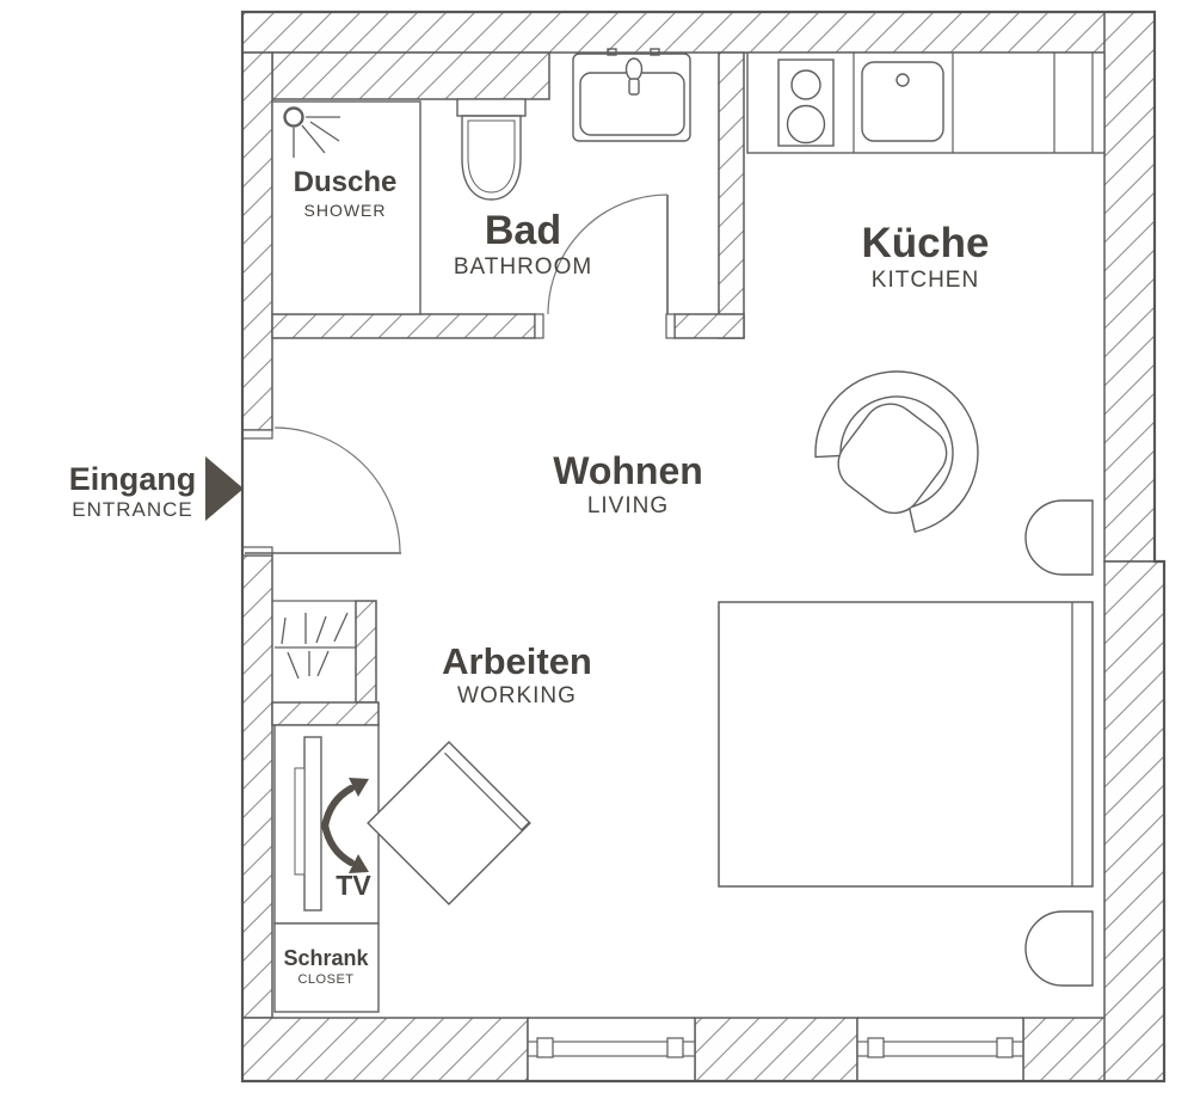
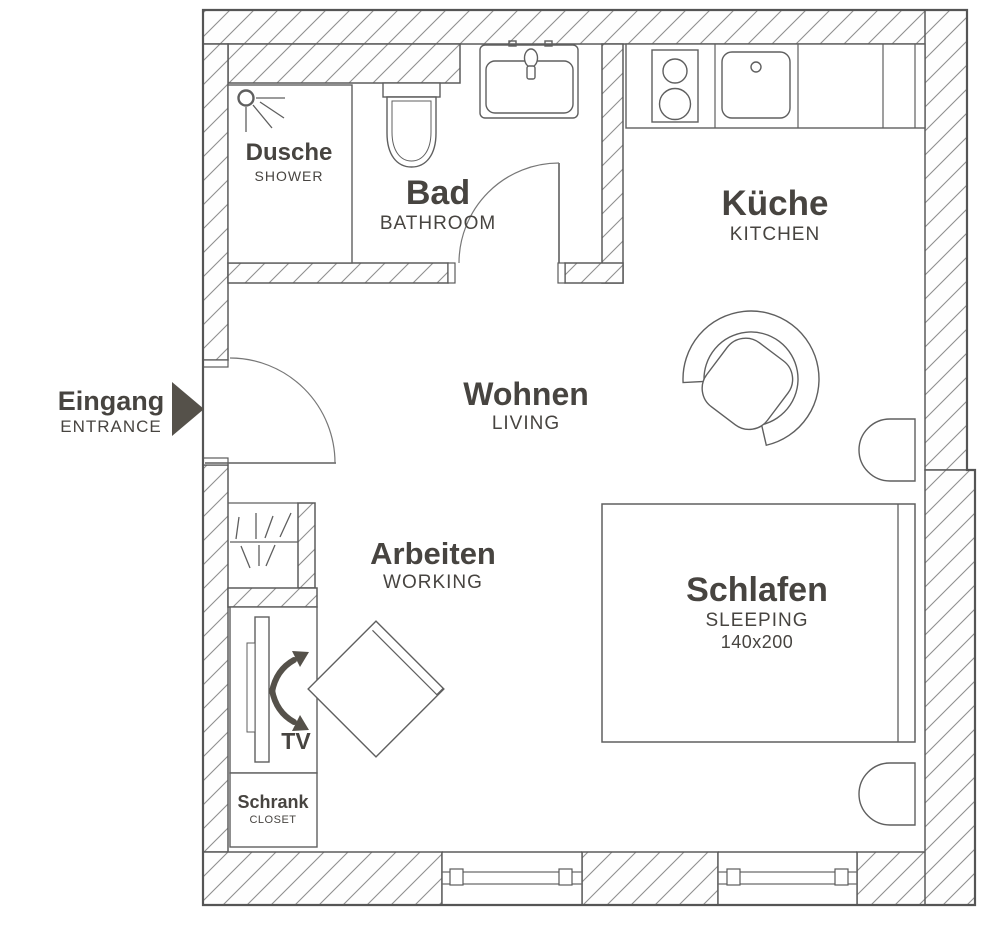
  Dusche
  SHOWER
  Bad
  BATHROOM
  Küche
  KITCHEN
  Wohnen
  LIVING
  Arbeiten
  WORKING
+ Schlafen
+ SLEEPING
+ 140x200
  Eingang
  ENTRANCE
  TV
  Schrank
  CLOSET
